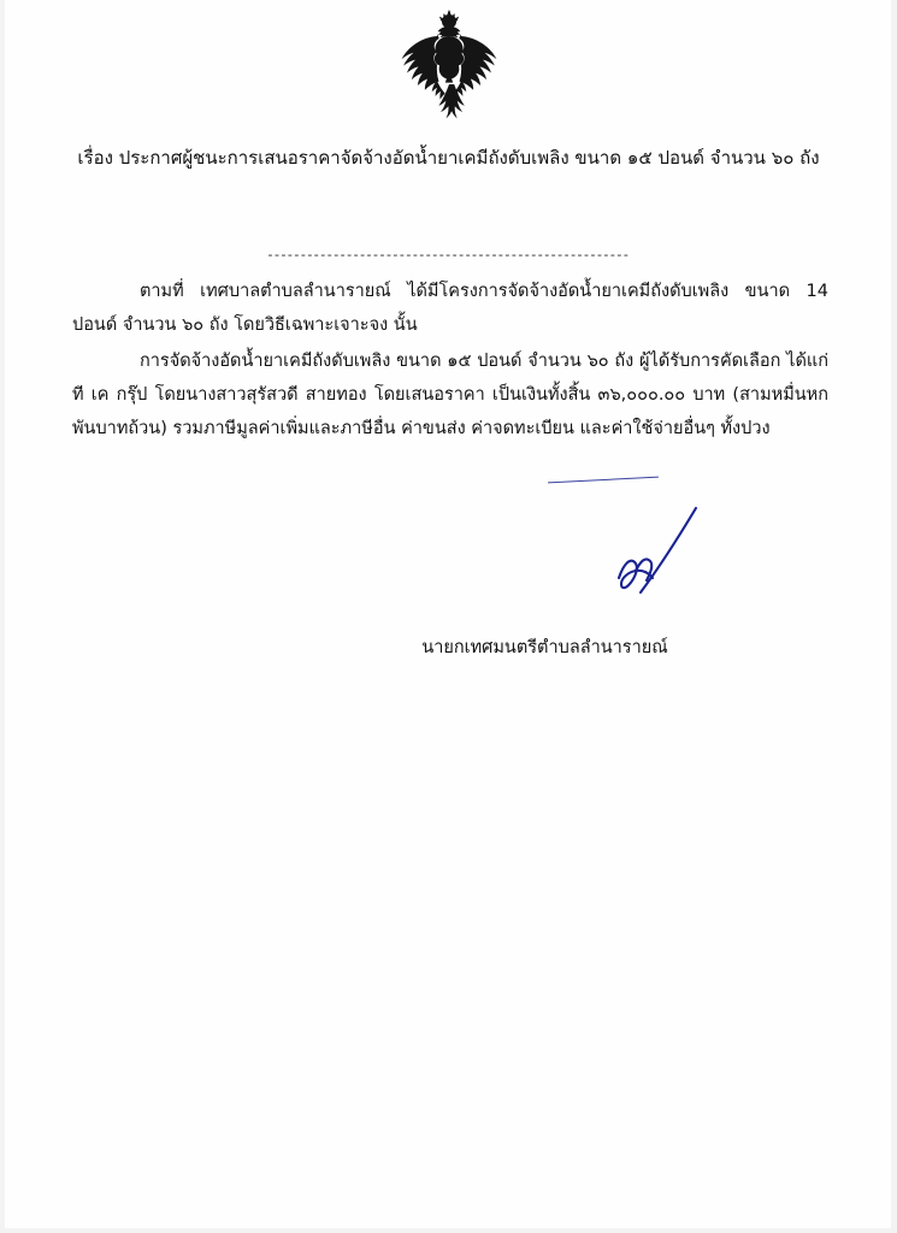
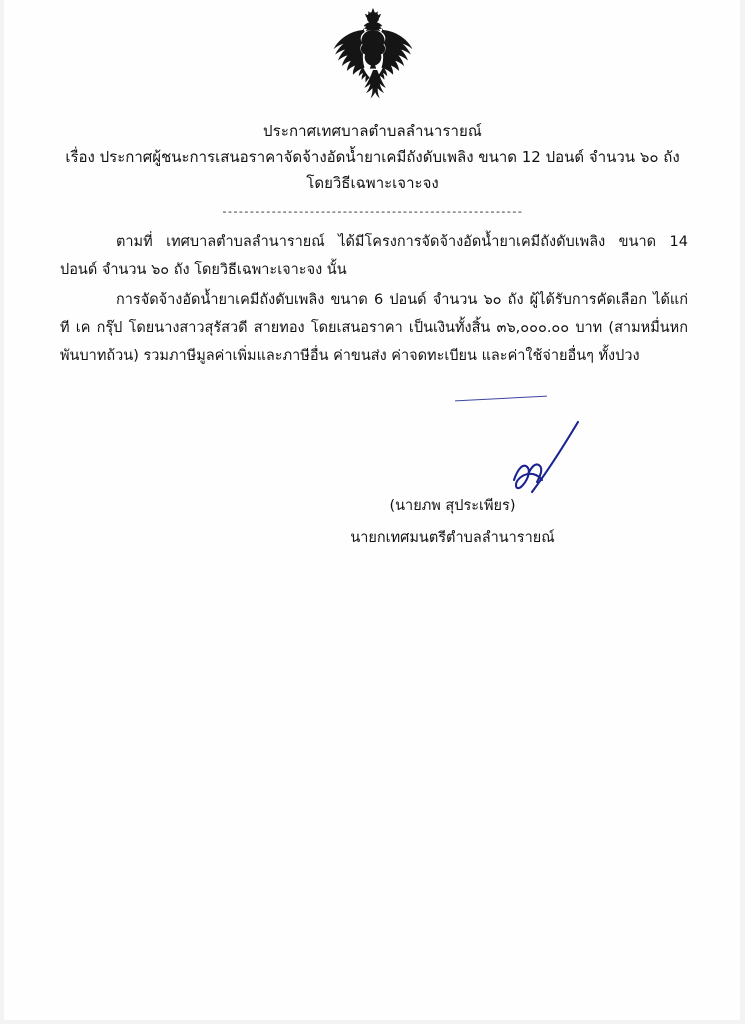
+ ประกาศเทศบาลตำบลลำนารายณ์
- เรื่อง ประกาศผู้ชนะการเสนอราคาจัดจ้างอัดน้ำยาเคมีถังดับเพลิง ขนาด ๑๕ ปอนด์ จำนวน ๖๐ ถัง
+ เรื่อง ประกาศผู้ชนะการเสนอราคาจัดจ้างอัดน้ำยาเคมีถังดับเพลิง ขนาด 12 ปอนด์ จำนวน ๖๐ ถัง
+ โดยวิธีเฉพาะเจาะจง
  -------------------------------------------------------
  ตามที่ เทศบาลตำบลลำนารายณ์ ได้มีโครงการจัดจ้างอัดน้ำยาเคมีถังดับเพลิง ขนาด 14 ปอนด์ จำนวน ๖๐ ถัง โดยวิธีเฉพาะเจาะจง นั้น
- การจัดจ้างอัดน้ำยาเคมีถังดับเพลิง ขนาด ๑๕ ปอนด์ จำนวน ๖๐ ถัง ผู้ได้รับการคัดเลือก ได้แก่ ที เค กรุ๊ป โดยนางสาวสุรัสวดี สายทอง โดยเสนอราคา เป็นเงินทั้งสิ้น ๓๖,๐๐๐.๐๐ บาท (สามหมื่นหกพันบาทถ้วน) รวมภาษีมูลค่าเพิ่มและภาษีอื่น ค่าขนส่ง ค่าจดทะเบียน และค่าใช้จ่ายอื่นๆ ทั้งปวง
+ การจัดจ้างอัดน้ำยาเคมีถังดับเพลิง ขนาด 6 ปอนด์ จำนวน ๖๐ ถัง ผู้ได้รับการคัดเลือก ได้แก่ ที เค กรุ๊ป โดยนางสาวสุรัสวดี สายทอง โดยเสนอราคา เป็นเงินทั้งสิ้น ๓๖,๐๐๐.๐๐ บาท (สามหมื่นหกพันบาทถ้วน) รวมภาษีมูลค่าเพิ่มและภาษีอื่น ค่าขนส่ง ค่าจดทะเบียน และค่าใช้จ่ายอื่นๆ ทั้งปวง
+ (นายภพ สุประเพียร)
  นายกเทศมนตรีตำบลลำนารายณ์
